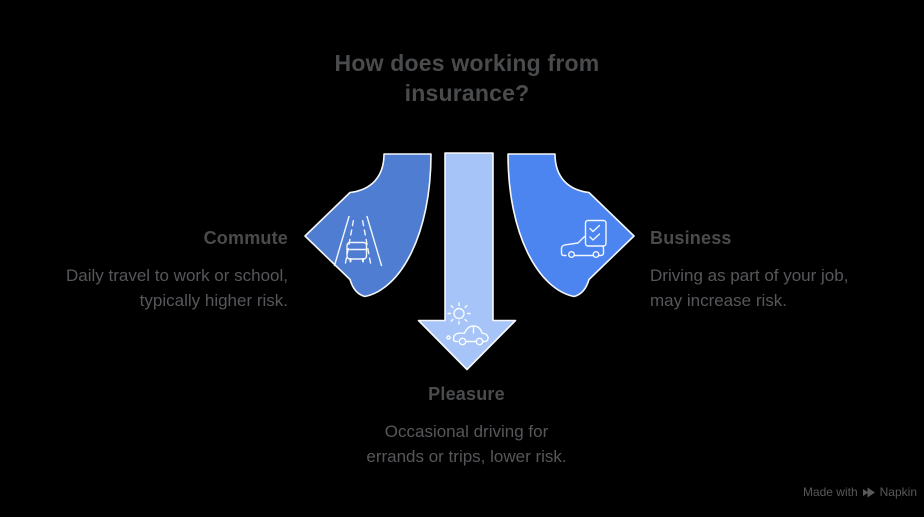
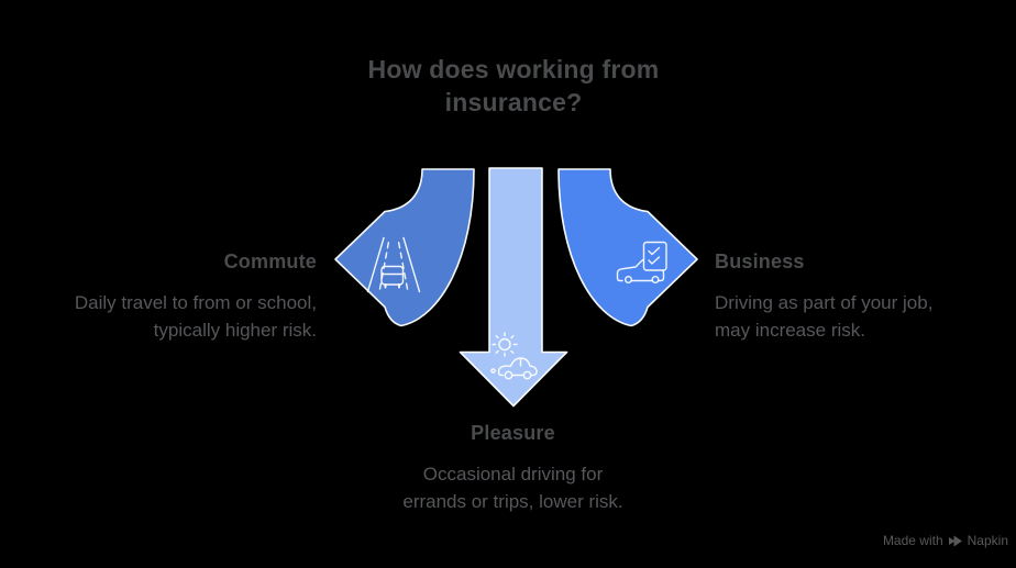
  How does working from
  insurance?
  Commute
- Daily travel to work or school,
+ Daily travel to from or school,
  typically higher risk.
  Business
  Driving as part of your job,
  may increase risk.
  Pleasure
  Occasional driving for
  errands or trips, lower risk.
  Made with
  Napkin
